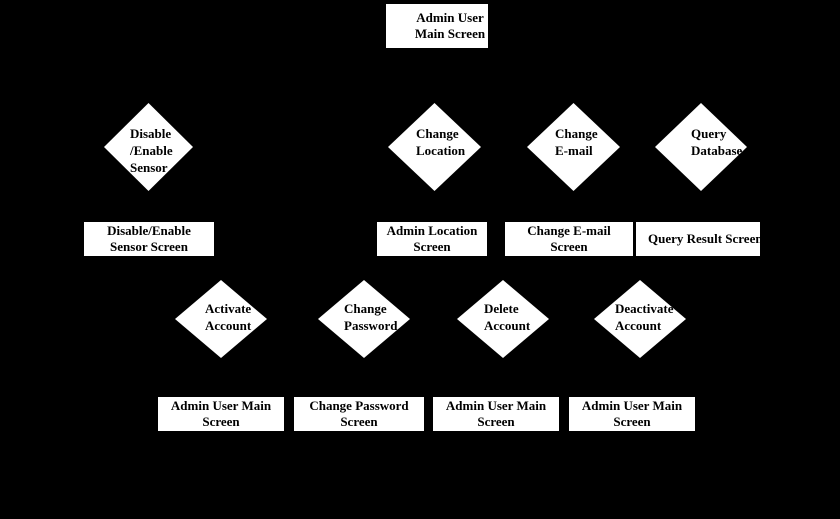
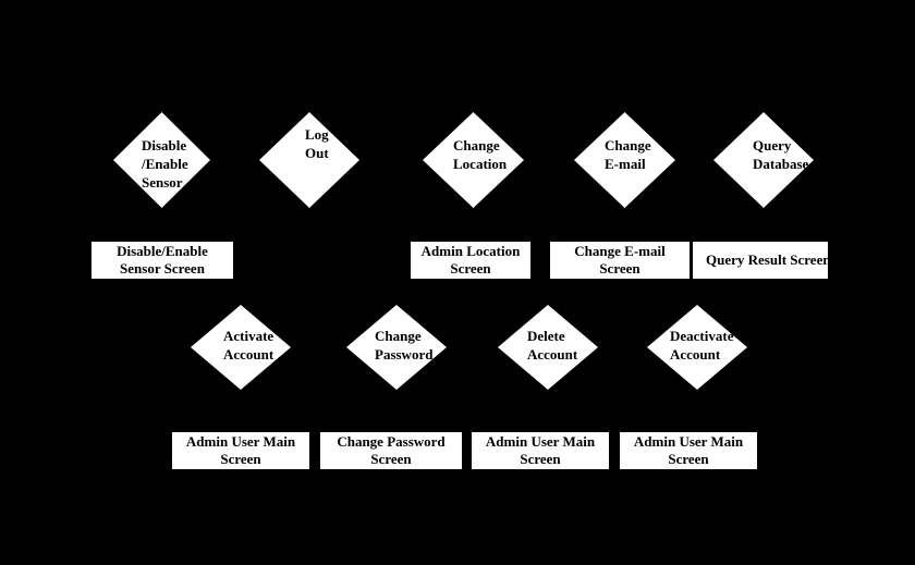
- Admin User
- Main Screen
  Disable
  /Enable
  Sensor
+ Log
+ Out
  Change
  Location
  Change
  E-mail
  Query
  Database
  Disable/Enable
  Sensor Screen
  Admin Location
  Screen
  Change E-mail
  Screen
  Query Result Screen
  Activate
  Account
  Change
  Password
  Delete
  Account
  Deactivate
  Account
  Admin User Main
  Screen
  Change Password
  Screen
  Admin User Main
  Screen
  Admin User Main
  Screen
